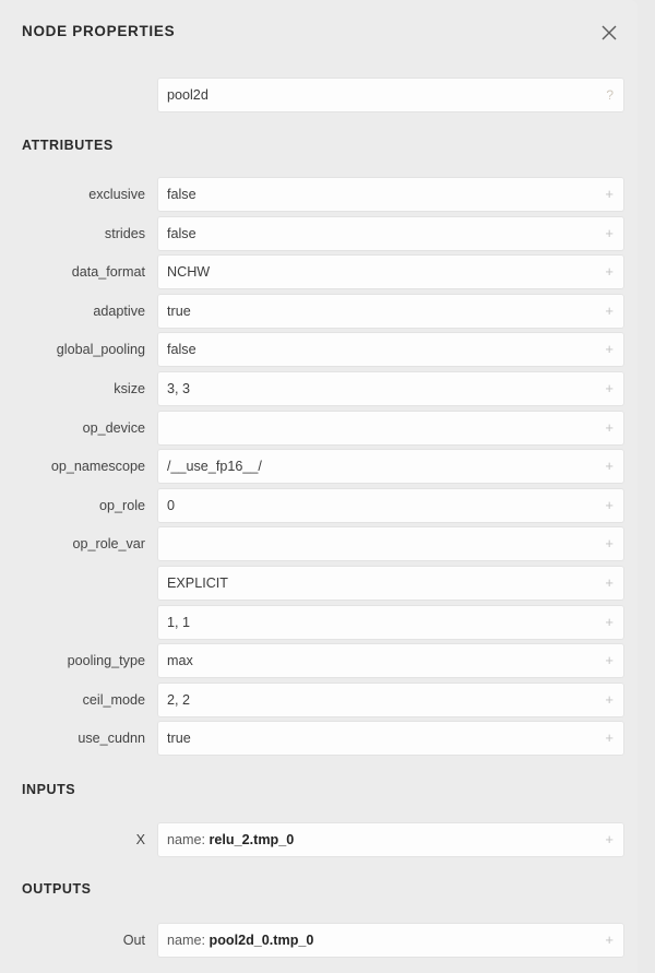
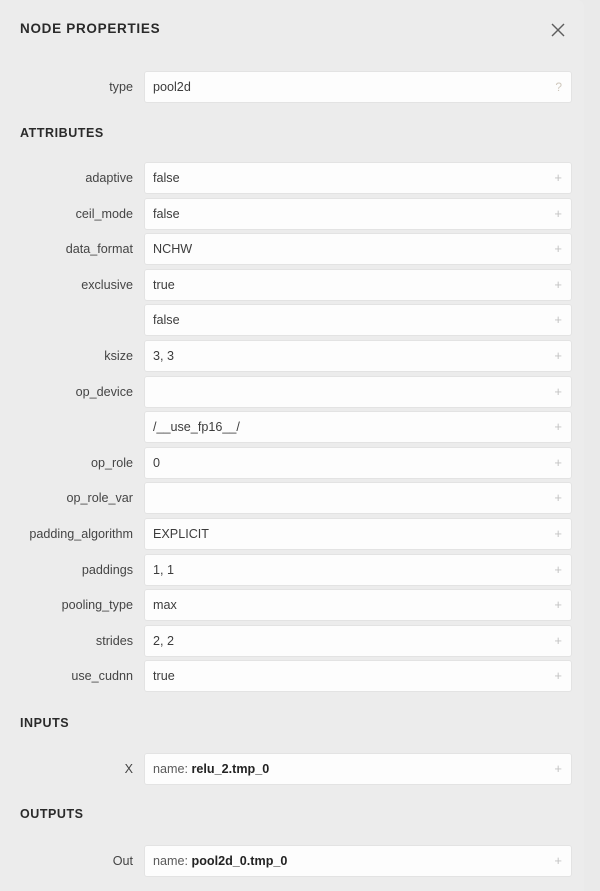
  NODE PROPERTIES
+ type
  pool2d
  ?
  ATTRIBUTES
- exclusive
+ adaptive
  false
  +
- strides
+ ceil_mode
  false
  +
  data_format
  NCHW
  +
- adaptive
+ exclusive
  true
  +
- global_pooling
  false
  +
  ksize
  3, 3
  +
  op_device
  +
- op_namescope
  /__use_fp16__/
  +
  op_role
  0
  +
  op_role_var
  +
+ padding_algorithm
  EXPLICIT
  +
+ paddings
  1, 1
  +
  pooling_type
  max
  +
- ceil_mode
+ strides
  2, 2
  +
  use_cudnn
  true
  +
  INPUTS
  X
  name: relu_2.tmp_0
  +
  OUTPUTS
  Out
  name: pool2d_0.tmp_0
  +
